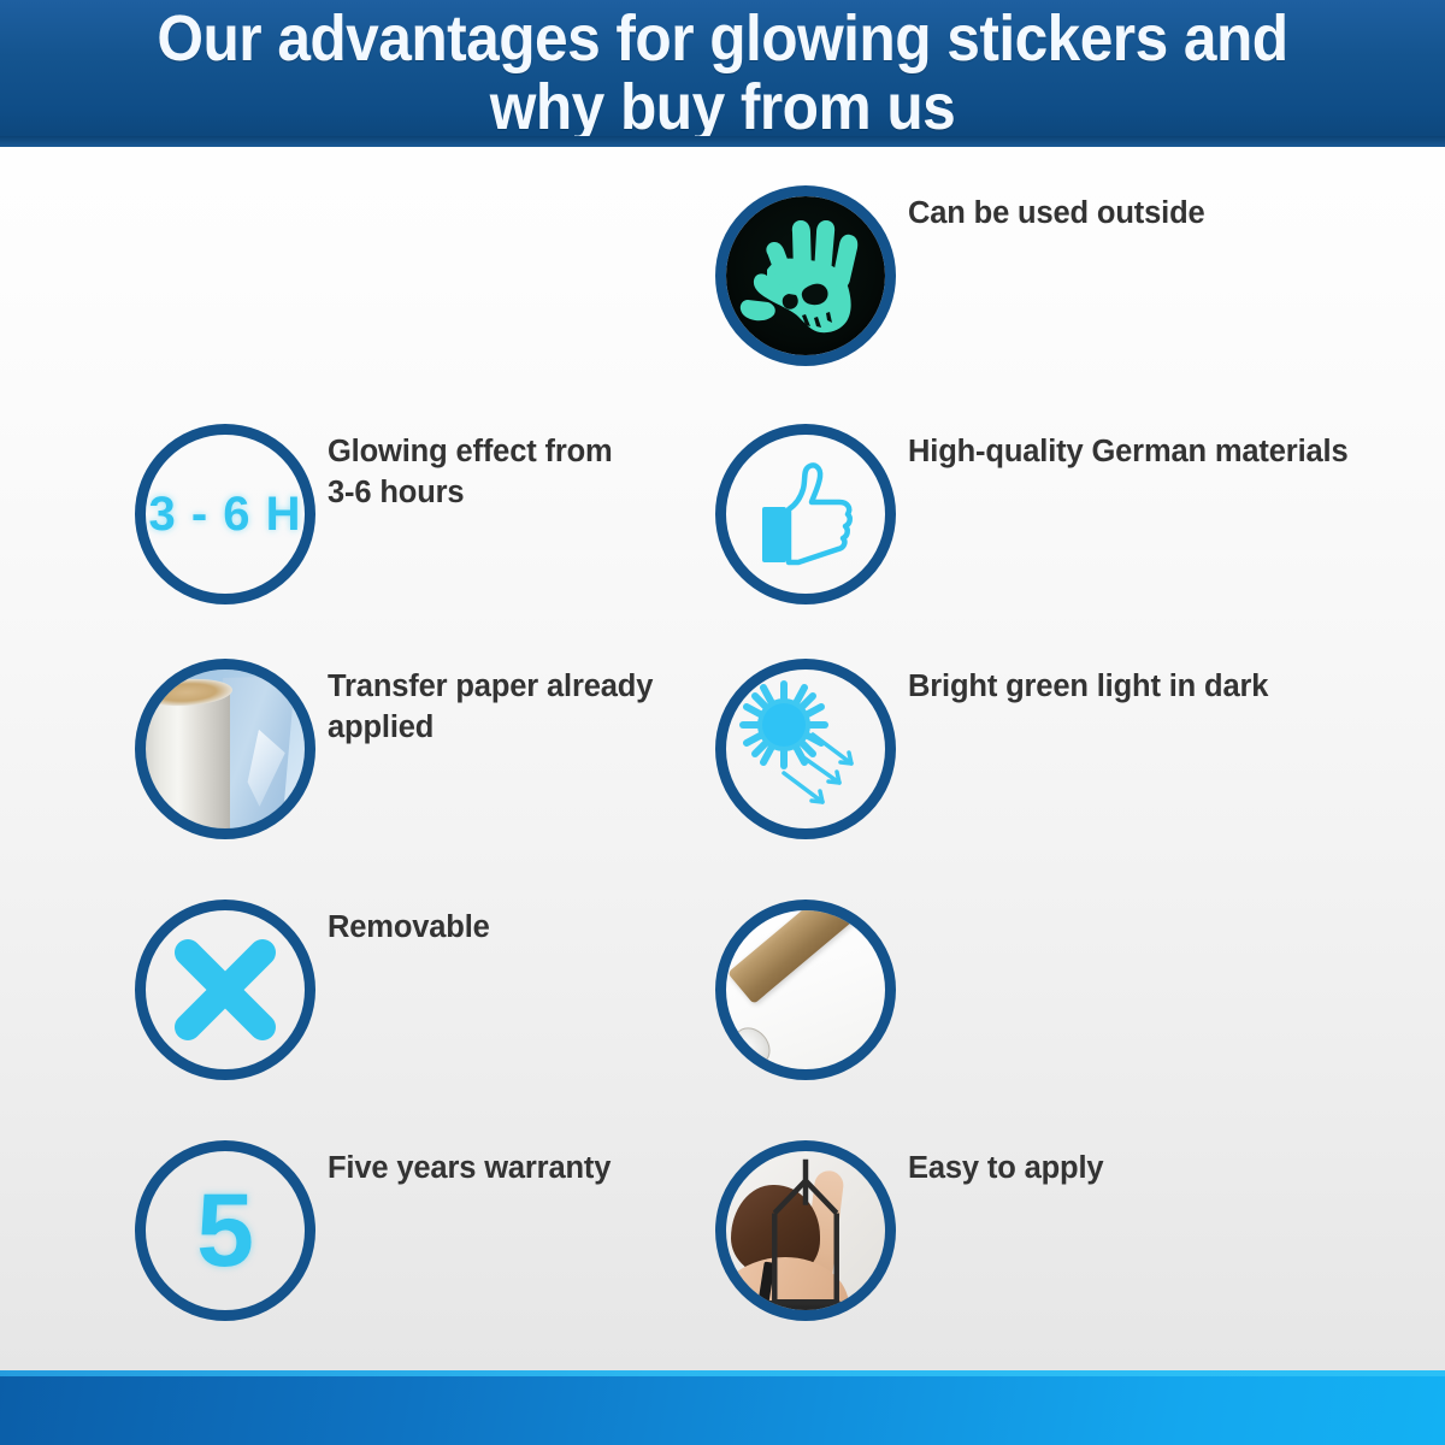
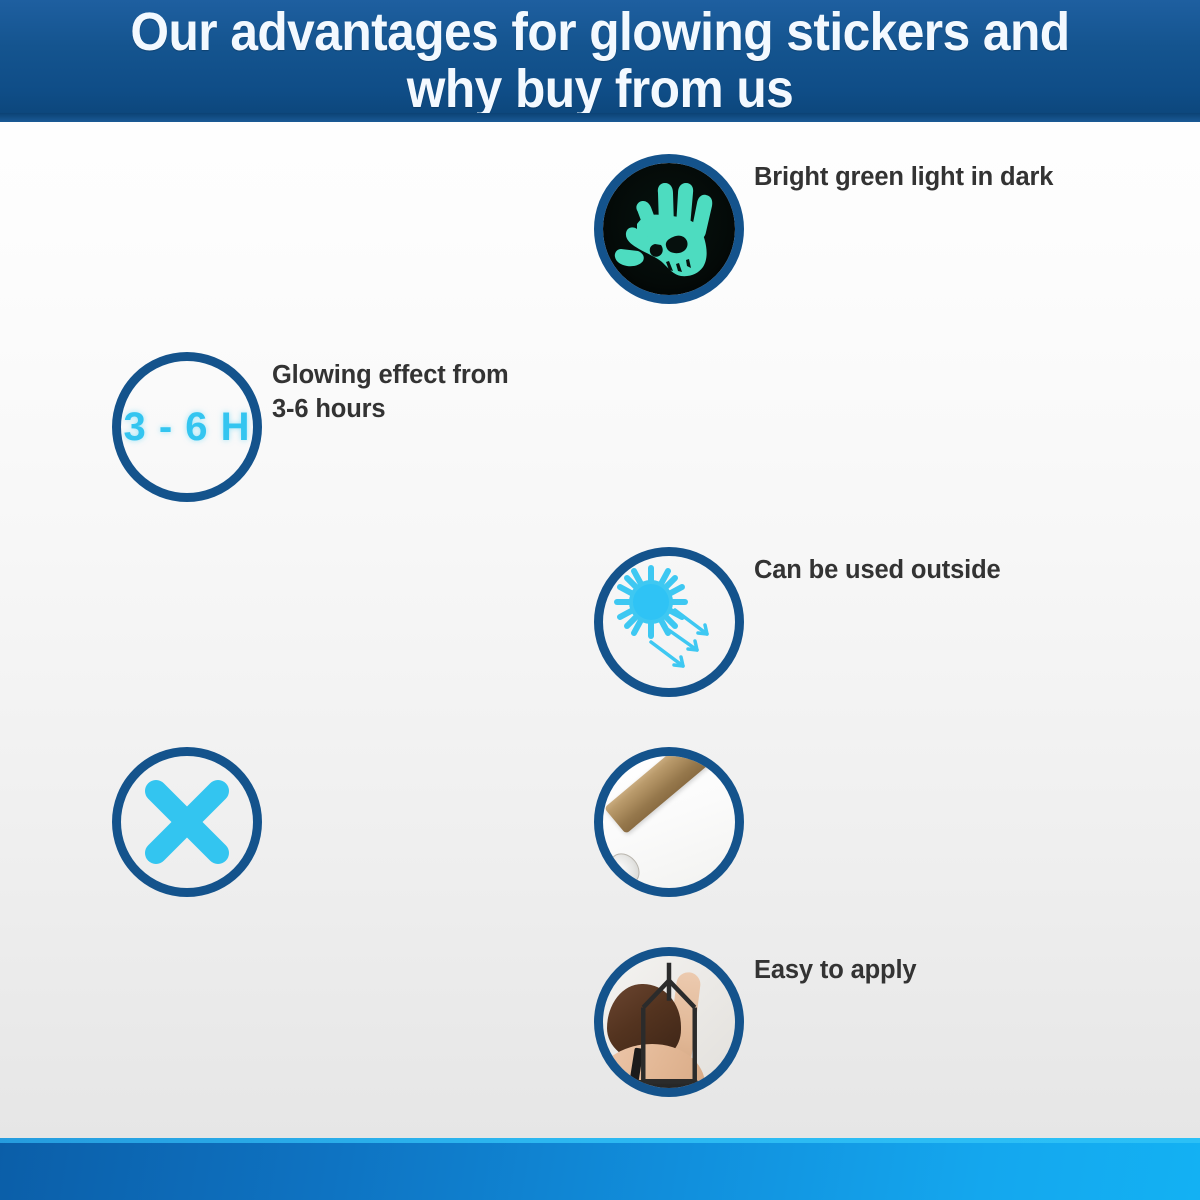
  Our advantages for glowing stickers and
  why buy from us
- Can be used outside
+ Bright green light in dark
  3 - 6 H
  Glowing effect from
  3-6 hours
- High-quality German materials
- Transfer paper already
- applied
- Bright green light in dark
+ Can be used outside
- Removable
- 5
- Five years warranty
  Easy to apply
